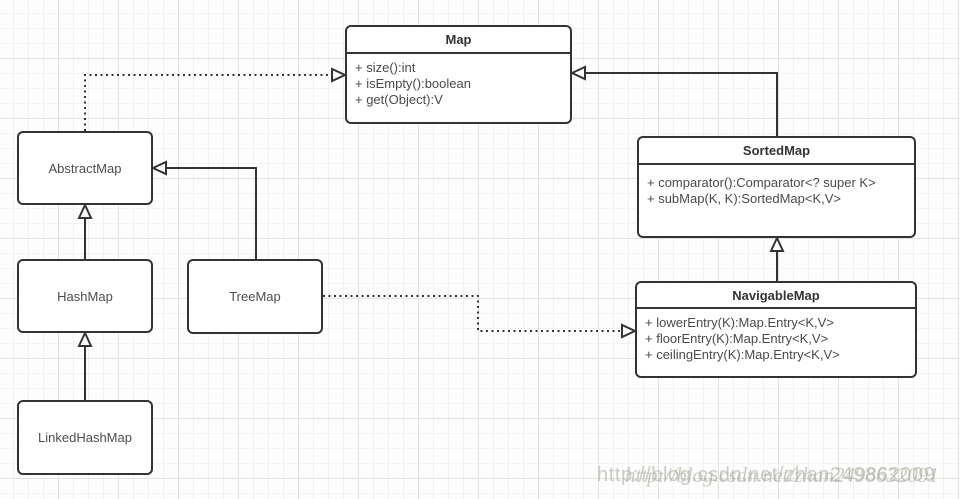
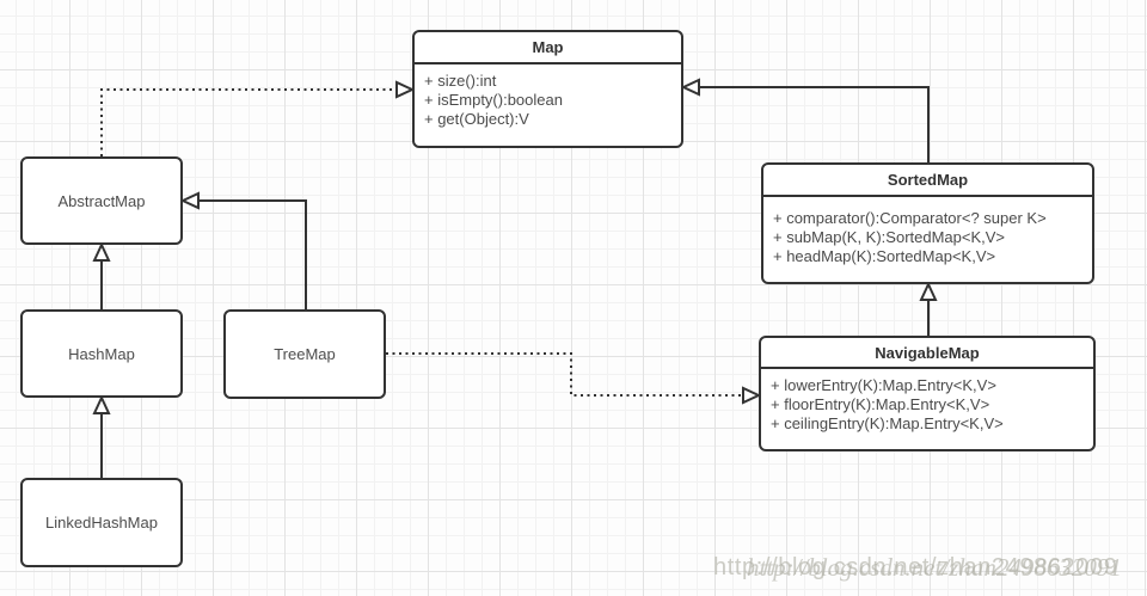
  Map
  + size():int
  + isEmpty():boolean
  + get(Object):V
  SortedMap
  + comparator():Comparator<? super K>
  + subMap(K, K):SortedMap<K,V>
+ + headMap(K):SortedMap<K,V>
  NavigableMap
  + lowerEntry(K):Map.Entry<K,V>
  + floorEntry(K):Map.Entry<K,V>
  + ceilingEntry(K):Map.Entry<K,V>
  AbstractMap
  HashMap
  TreeMap
  LinkedHashMap
  http://blog.csdn.net/zhan249862009
  http://blog.csdn.net/zhan2498632091
